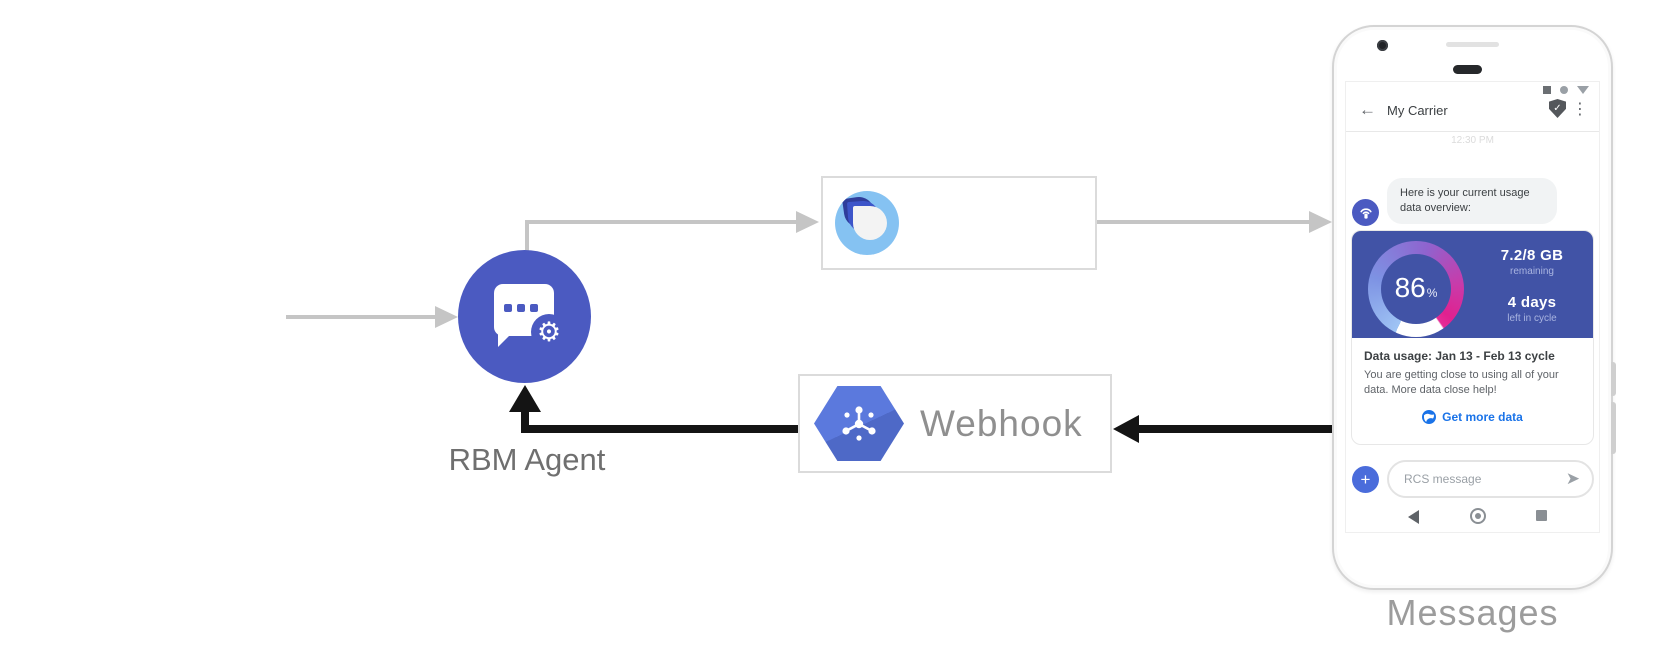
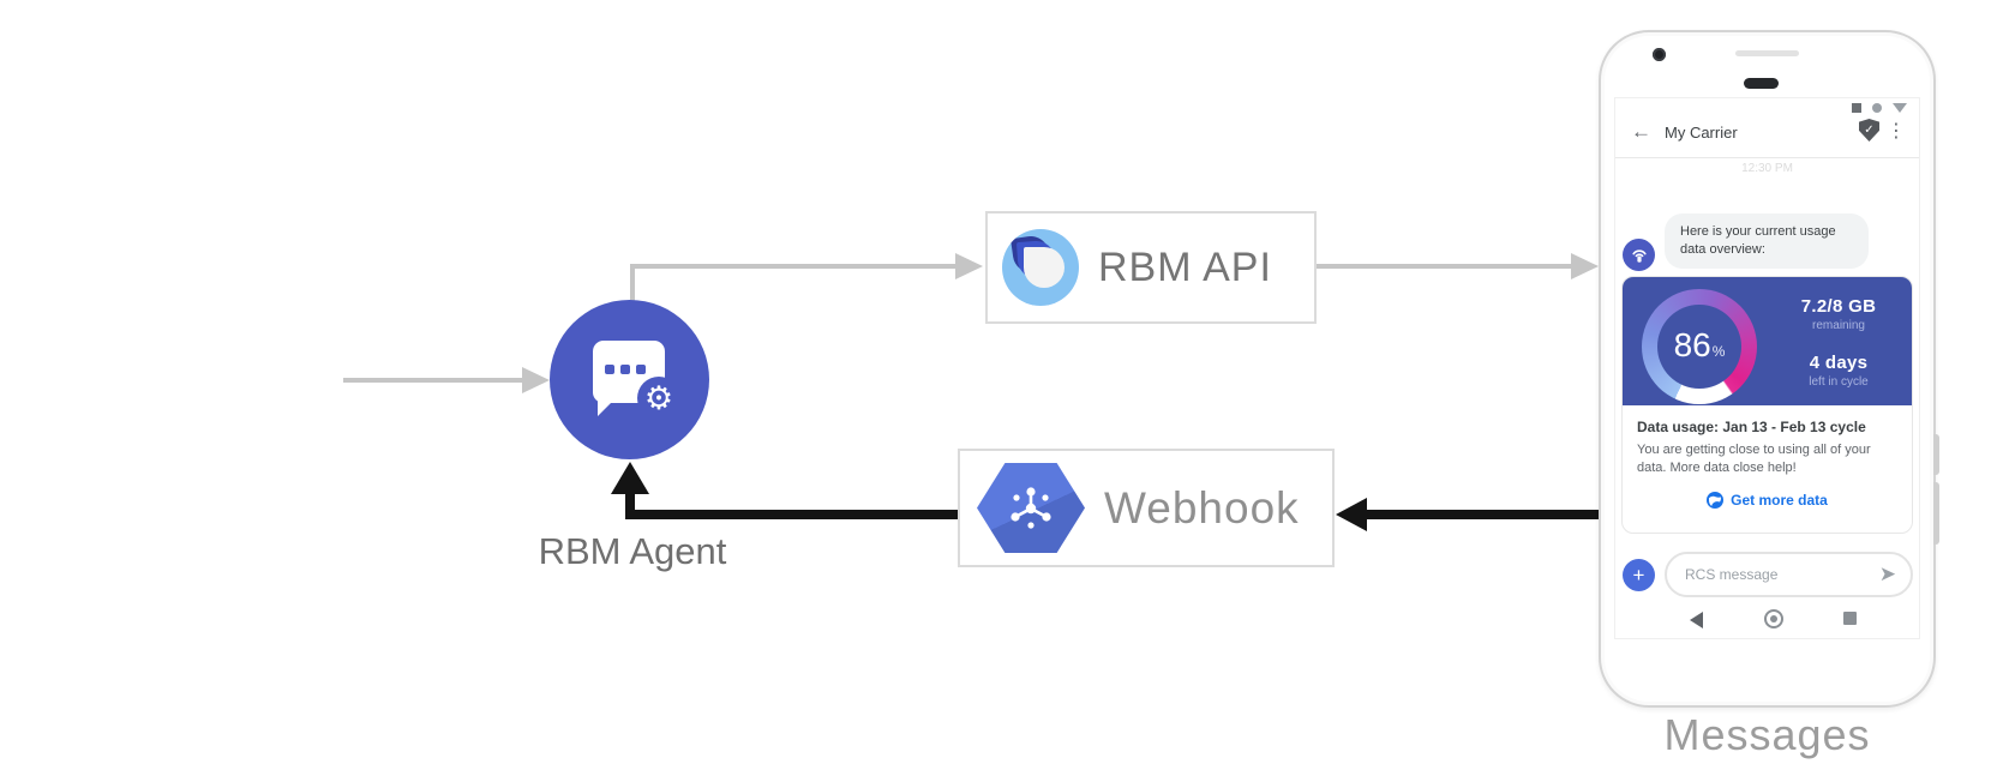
  ⚙
  RBM Agent
+ RBM API
  Webhook
  ←
  My Carrier
  ✓
  ⋮
  12:30 PM
  Here is your current usage data overview:
  86
  %
  7.2/8 GB
  remaining
  4 days
  left in cycle
  Data usage: Jan 13 - Feb 13 cycle
  You are getting close to using all of your data. More data close help!
  Get more data
  +
  RCS message
  ➤
  Messages
